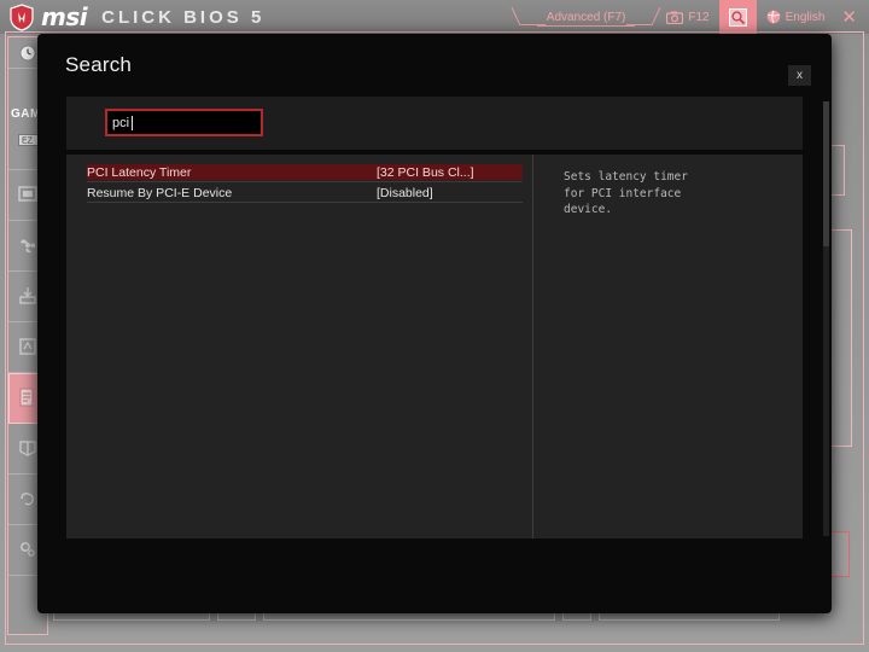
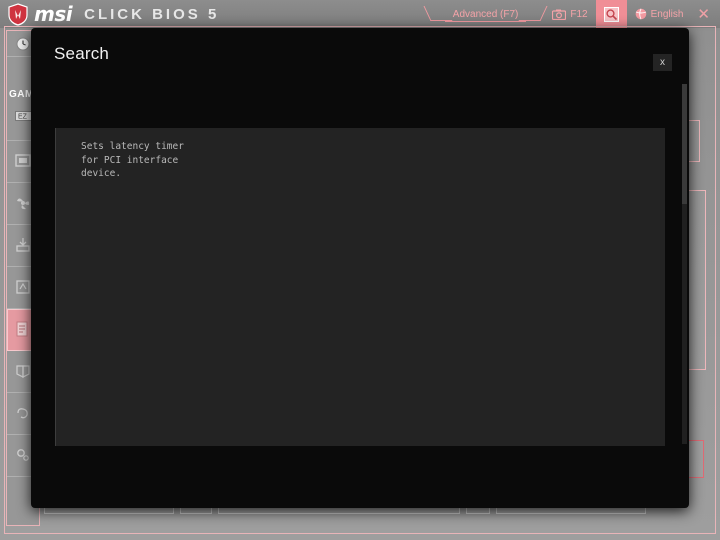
  msi
  CLICK BIOS 5
  Advanced (F7)
  F12
  English
  ✕
  GAM
  Search
  x
- pci
- PCI Latency Timer
- [32 PCI Bus Cl...]
- Resume By PCI-E Device
- [Disabled]
  Sets latency timer
  for PCI interface
  device.
